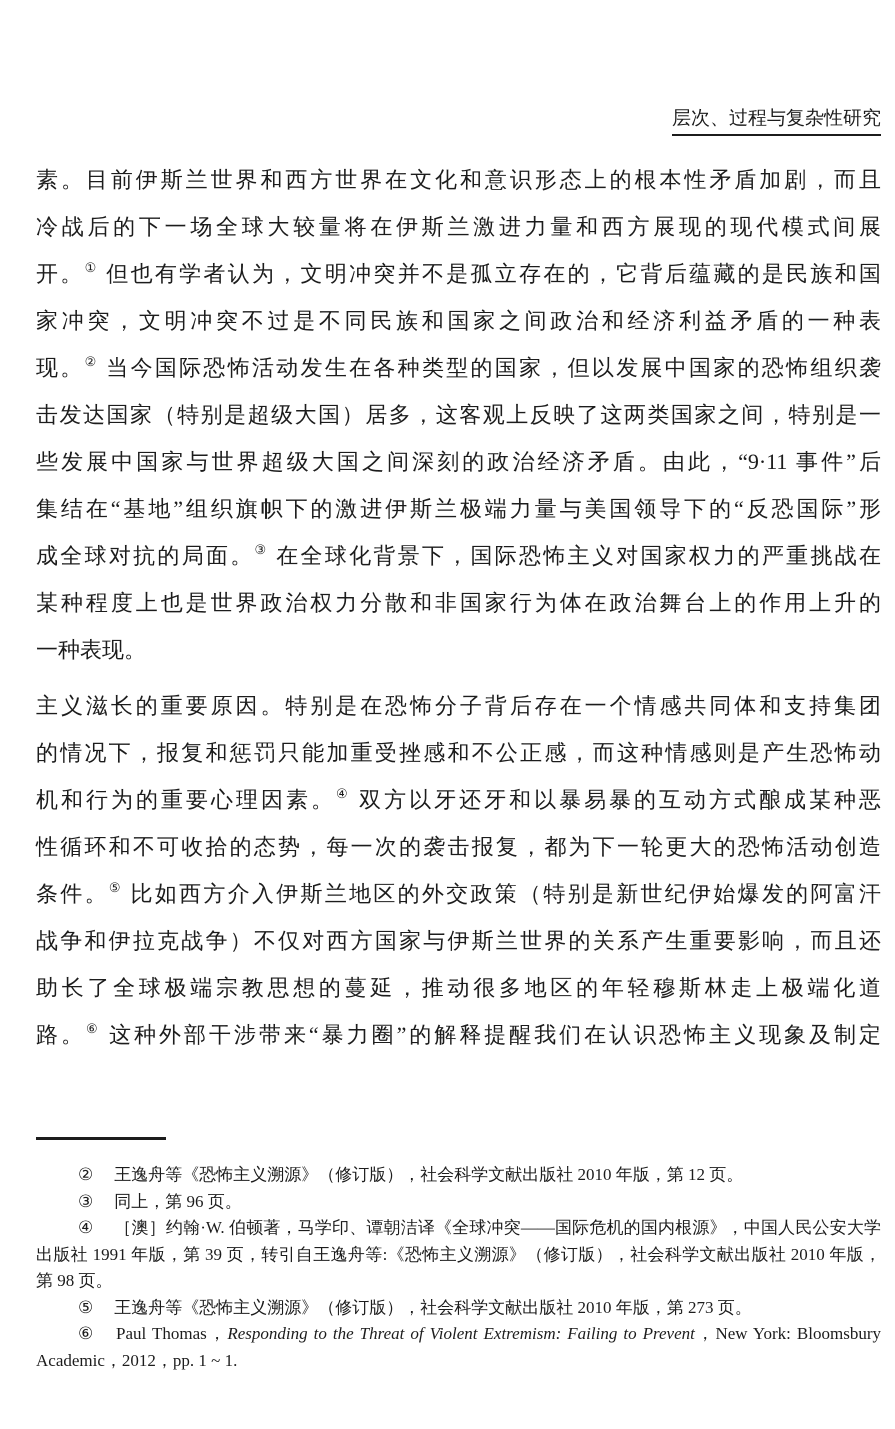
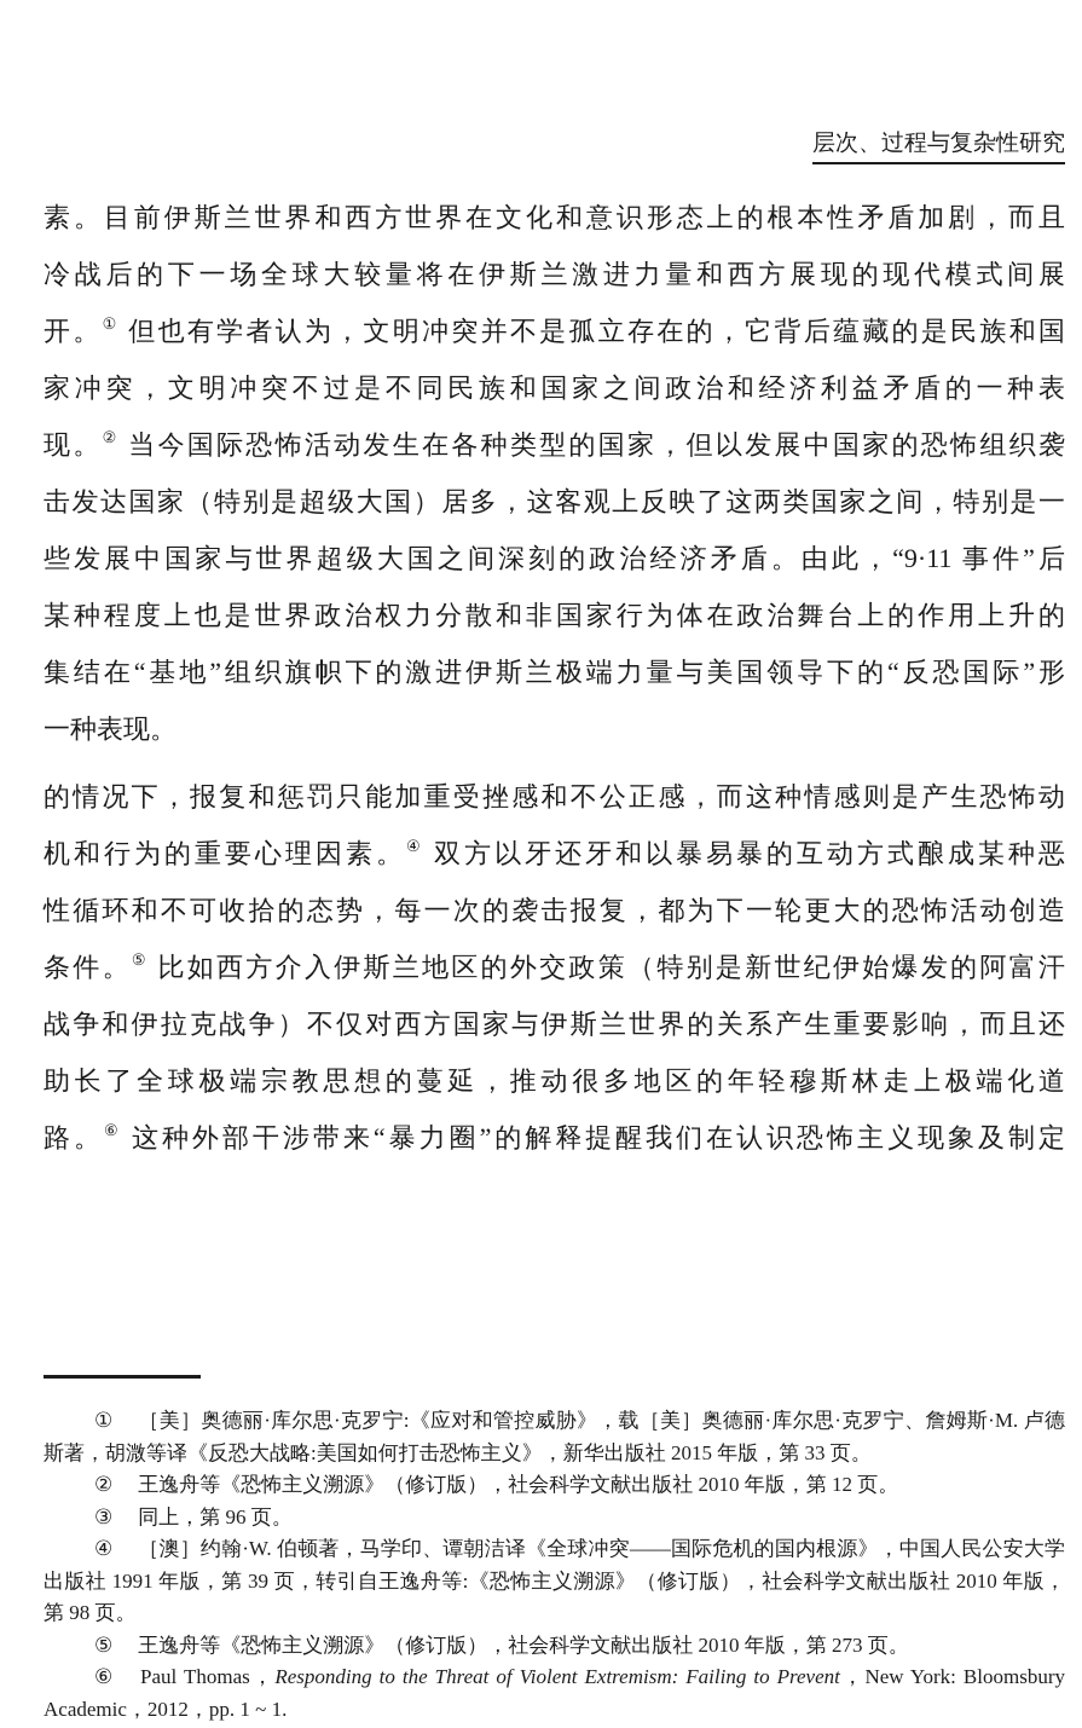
  层次、过程与复杂性研究
  素。目前伊斯兰世界和西方世界在文化和意识形态上的根本性矛盾加剧，而且
  冷战后的下一场全球大较量将在伊斯兰激进力量和西方展现的现代模式间展
  开。① 但也有学者认为，文明冲突并不是孤立存在的，它背后蕴藏的是民族和国
  家冲突，文明冲突不过是不同民族和国家之间政治和经济利益矛盾的一种表
  现。② 当今国际恐怖活动发生在各种类型的国家，但以发展中国家的恐怖组织袭
  击发达国家（特别是超级大国）居多，这客观上反映了这两类国家之间，特别是一
  些发展中国家与世界超级大国之间深刻的政治经济矛盾。由此，“9·11 事件”后
- 集结在“基地”组织旗帜下的激进伊斯兰极端力量与美国领导下的“反恐国际”形
+ 某种程度上也是世界政治权力分散和非国家行为体在政治舞台上的作用上升的
- 成全球对抗的局面。③ 在全球化背景下，国际恐怖主义对国家权力的严重挑战在
- 某种程度上也是世界政治权力分散和非国家行为体在政治舞台上的作用上升的
+ 集结在“基地”组织旗帜下的激进伊斯兰极端力量与美国领导下的“反恐国际”形
  一种表现。
- 主义滋长的重要原因。特别是在恐怖分子背后存在一个情感共同体和支持集团
  的情况下，报复和惩罚只能加重受挫感和不公正感，而这种情感则是产生恐怖动
  机和行为的重要心理因素。④ 双方以牙还牙和以暴易暴的互动方式酿成某种恶
  性循环和不可收拾的态势，每一次的袭击报复，都为下一轮更大的恐怖活动创造
  条件。⑤ 比如西方介入伊斯兰地区的外交政策（特别是新世纪伊始爆发的阿富汗
  战争和伊拉克战争）不仅对西方国家与伊斯兰世界的关系产生重要影响，而且还
  助长了全球极端宗教思想的蔓延，推动很多地区的年轻穆斯林走上极端化道
  路。⑥ 这种外部干涉带来“暴力圈”的解释提醒我们在认识恐怖主义现象及制定
+ ① ［美］奥德丽·库尔思·克罗宁:《应对和管控威胁》，载［美］奥德丽·库尔思·克罗宁、詹姆斯·M. 卢德斯著，胡溦等译《反恐大战略:美国如何打击恐怖主义》，新华出版社 2015 年版，第 33 页。
  ② 王逸舟等《恐怖主义溯源》（修订版），社会科学文献出版社 2010 年版，第 12 页。
  ③ 同上，第 96 页。
  ④ ［澳］约翰·W. 伯顿著，马学印、谭朝洁译《全球冲突——国际危机的国内根源》，中国人民公安大学出版社 1991 年版，第 39 页，转引自王逸舟等:《恐怖主义溯源》（修订版），社会科学文献出版社 2010 年版，第 98 页。
  ⑤ 王逸舟等《恐怖主义溯源》（修订版），社会科学文献出版社 2010 年版，第 273 页。
  ⑥ Paul Thomas，Responding to the Threat of Violent Extremism: Failing to Prevent，New York: Bloomsbury Academic，2012，pp. 1 ~ 1.
